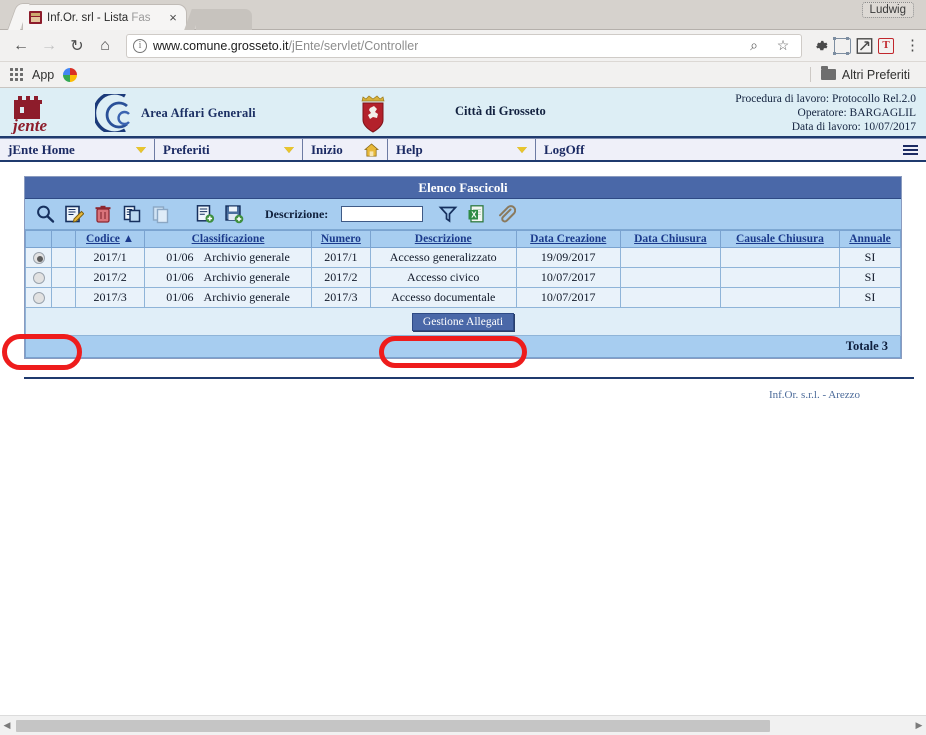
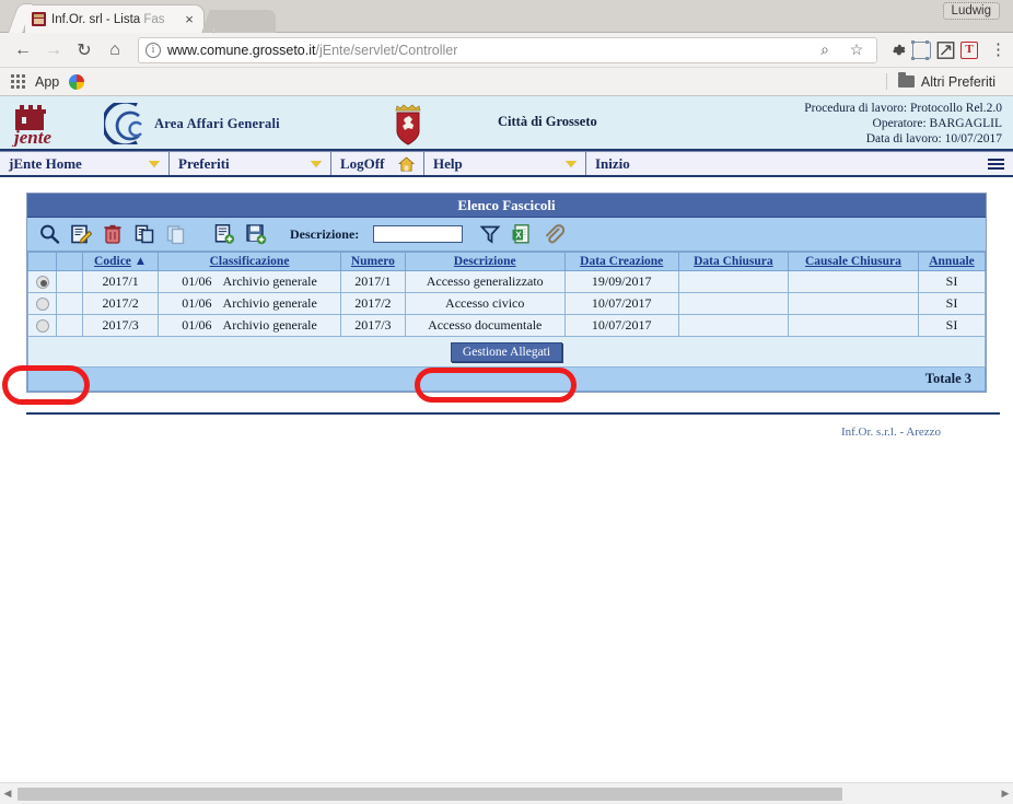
  Inf.Or. srl - Lista Fas
  ×
  Ludwig
  ←
  →
  ↻
  ⌂
  i
  www.comune.grosseto.it/jEnte/servlet/Controller
  ⌕
  ☆
  T
  ⋮
  App
  Altri Preferiti
  jente
  Area Affari Generali
  Città di Grosseto
  Procedura di lavoro: Protocollo Rel.2.0
  Operatore: BARGAGLIL
  Data di lavoro: 10/07/2017
  jEnte Home
  Preferiti
- Inizio
+ LogOff
  Help
- LogOff
+ Inizio
  Elenco Fascicoli
  Descrizione:
  X
  		Codice ▲	Classificazione	Numero	Descrizione	Data Creazione	Data Chiusura	Causale Chiusura	Annuale
  		2017/1	01/06 Archivio generale	2017/1	Accesso generalizzato	19/09/2017			SI
  		2017/2	01/06 Archivio generale	2017/2	Accesso civico	10/07/2017			SI
  		2017/3	01/06 Archivio generale	2017/3	Accesso documentale	10/07/2017			SI
  Gestione Allegati
  Totale 3
  Inf.Or. s.r.l. - Arezzo
  ◀
  ▶
